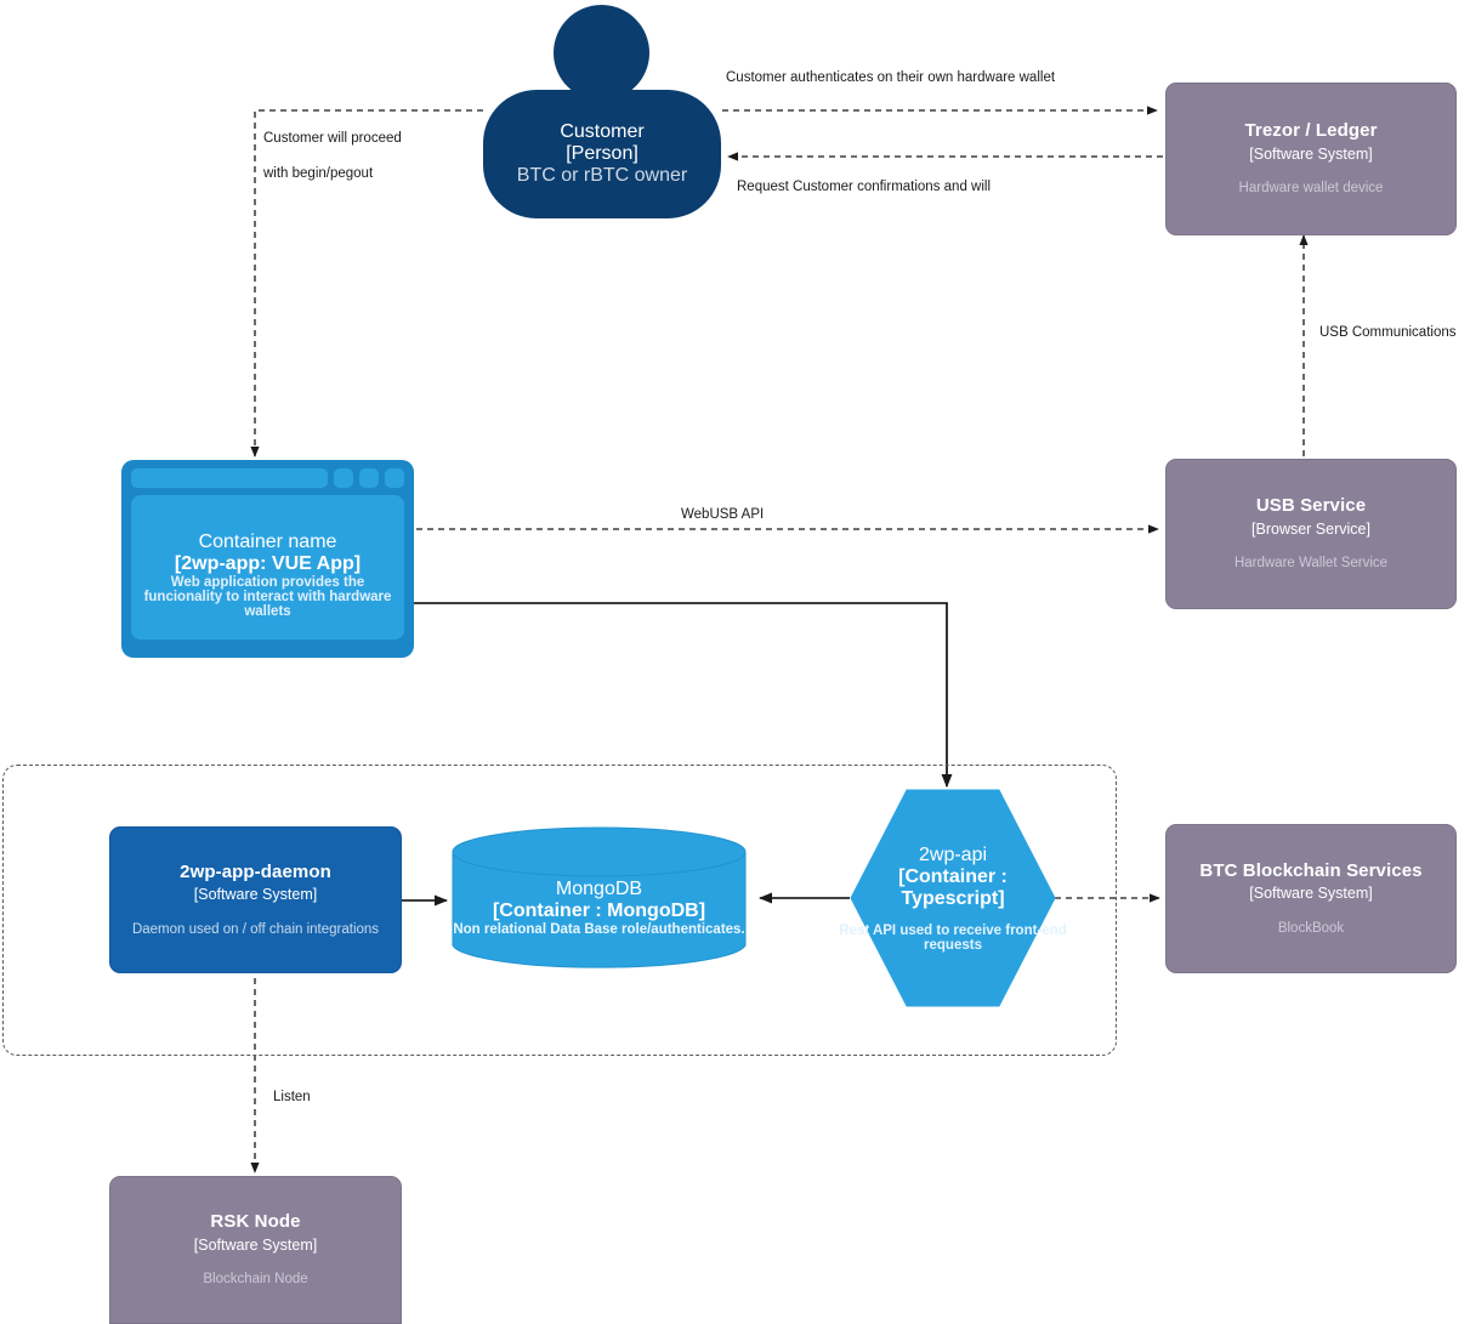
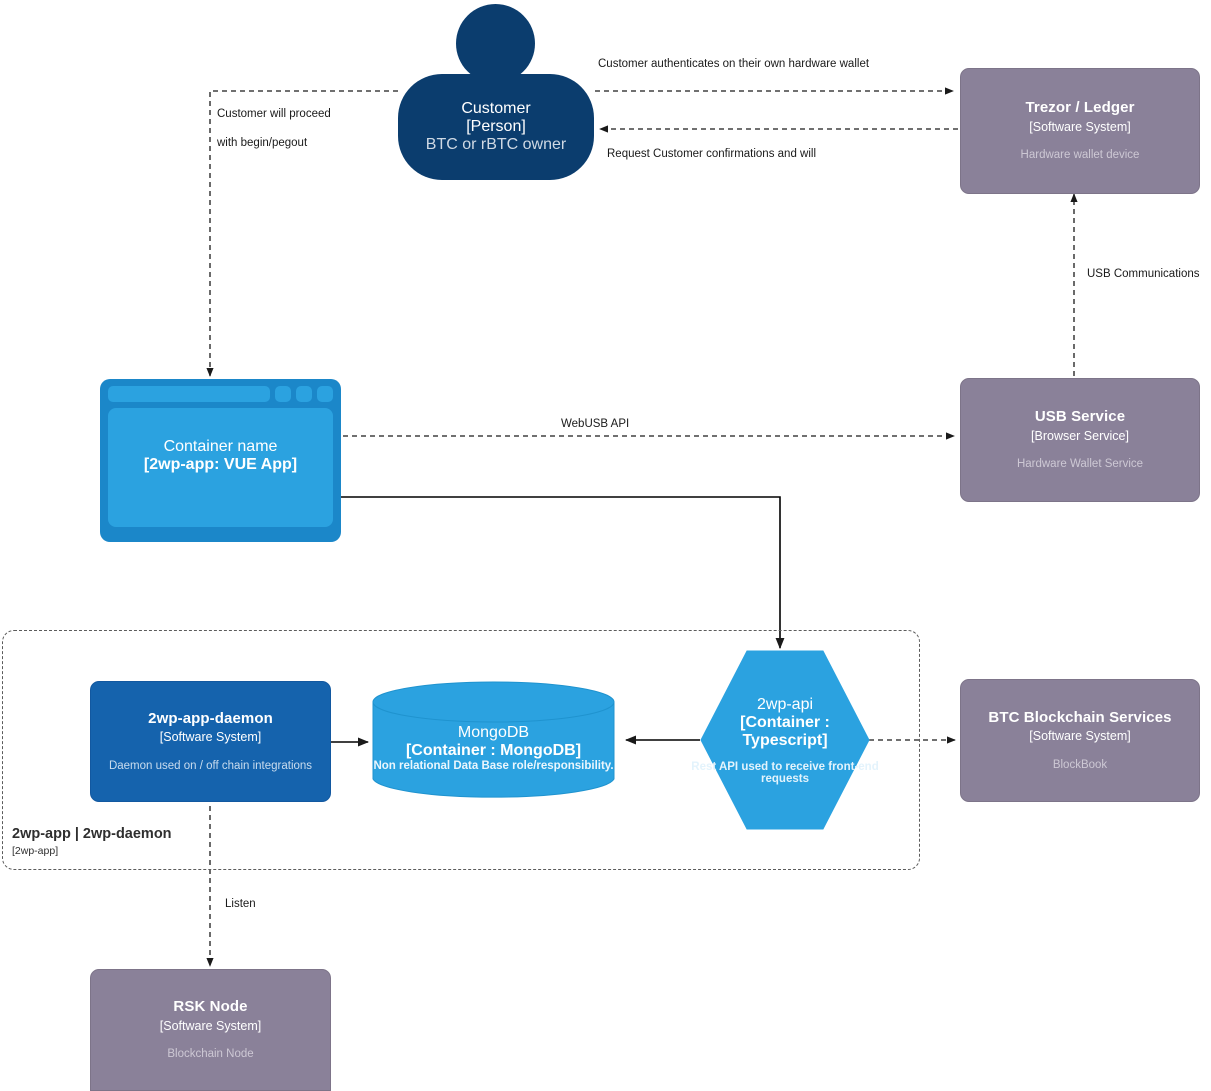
+ 2wp-app | 2wp-daemon
+ [2wp-app]
  Customer
  [Person]
  BTC or rBTC owner
  Trezor / Ledger
  [Software System]
  Hardware wallet device
  USB Service
  [Browser Service]
  Hardware Wallet Service
  Container name
  [2wp-app: VUE App]
- Web application provides the funcionality to interact with hardware wallets
  2wp-app-daemon
  [Software System]
  Daemon used on / off chain integrations
  MongoDB
  [Container : MongoDB]
- Non relational Data Base role/authenticates.
+ Non relational Data Base role/responsibility.
  2wp-api
  [Container : Typescript]
  Rest API used to receive front-end requests
  BTC Blockchain Services
  [Software System]
  BlockBook
  RSK Node
  [Software System]
  Blockchain Node
  Customer authenticates on their own hardware wallet
  Request Customer confirmations and will
  Customer will proceed
  with begin/pegout
  USB Communications
  WebUSB API
  Listen
